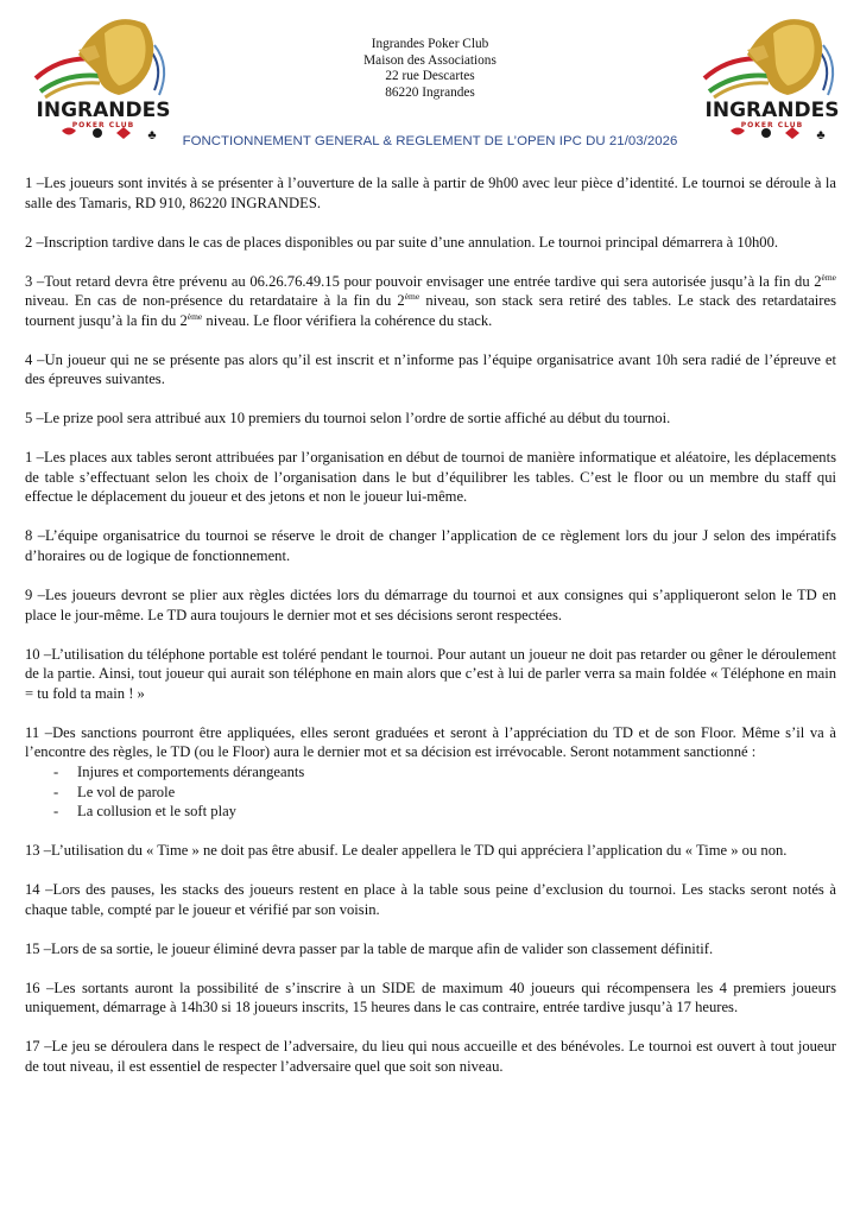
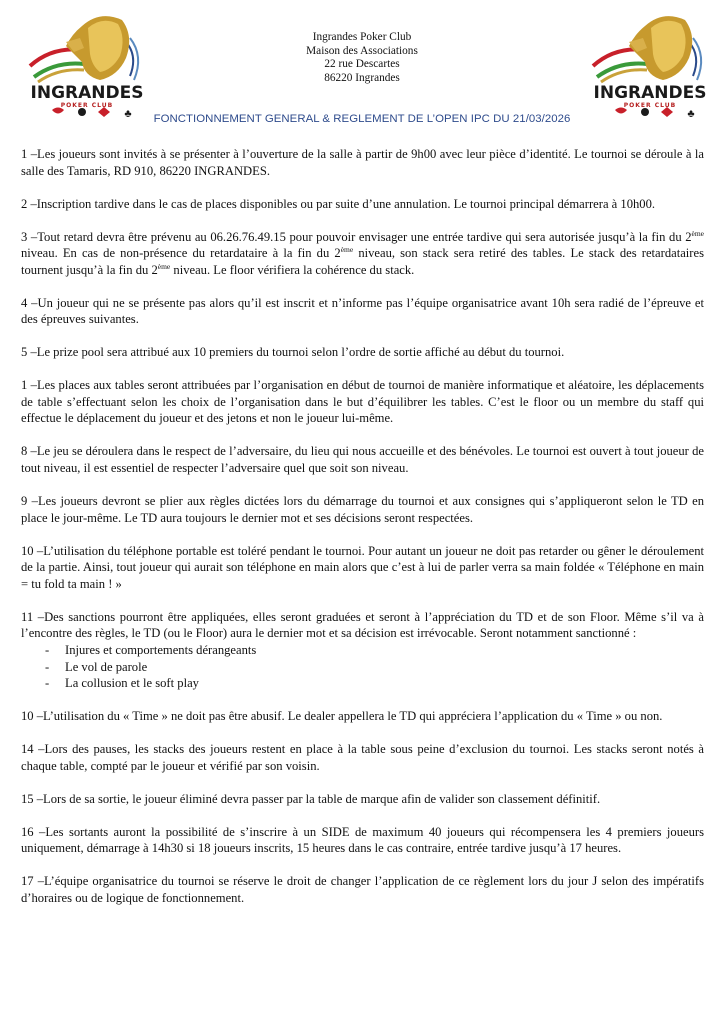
  INGRANDES
  ♣
  Ingrandes Poker Club
  Maison des Associations
  22 rue Descartes
  86220 Ingrandes
  INGRANDES
  ♣
  FONCTIONNEMENT GENERAL & REGLEMENT DE L’OPEN IPC DU 21/03/2026
  1 Les joueurs sont invités à se présenter à l’ouverture de la salle à partir de 9h00 avec leur pièce d’identité. Le tournoi se déroule à la salle des Tamaris, RD 910, 86220 INGRANDES.
  2 Inscription tardive dans le cas de places disponibles ou par suite d’une annulation. Le tournoi principal démarrera à 10h00.
  3 Tout retard devra être prévenu au 06.26.76.49.15 pour pouvoir envisager une entrée tardive qui sera autorisée jusqu’à la fin du 2ème niveau. En cas de non-présence du retardataire à la fin du 2ème niveau, son stack sera retiré des tables. Le stack des retardataires tournent jusqu’à la fin du 2ème niveau. Le floor vérifiera la cohérence du stack.
  4 Un joueur qui ne se présente pas alors qu’il est inscrit et n’informe pas l’équipe organisatrice avant 10h sera radié de l’épreuve et des épreuves suivantes.
  5 Le prize pool sera attribué aux 10 premiers du tournoi selon l’ordre de sortie affiché au début du tournoi.
  1 Les places aux tables seront attribuées par l’organisation en début de tournoi de manière informatique et aléatoire, les déplacements de table s’effectuant selon les choix de l’organisation dans le but d’équilibrer les tables. C’est le floor ou un membre du staff qui effectue le déplacement du joueur et des jetons et non le joueur lui-même.
- 8 L’équipe organisatrice du tournoi se réserve le droit de changer l’application de ce règlement lors du jour J selon des impératifs d’horaires ou de logique de fonctionnement.
+ 8 Le jeu se déroulera dans le respect de l’adversaire, du lieu qui nous accueille et des bénévoles. Le tournoi est ouvert à tout joueur de tout niveau, il est essentiel de respecter l’adversaire quel que soit son niveau.
  9 Les joueurs devront se plier aux règles dictées lors du démarrage du tournoi et aux consignes qui s’appliqueront selon le TD en place le jour-même. Le TD aura toujours le dernier mot et ses décisions seront respectées.
  10 L’utilisation du téléphone portable est toléré pendant le tournoi. Pour autant un joueur ne doit pas retarder ou gêner le déroulement de la partie. Ainsi, tout joueur qui aurait son téléphone en main alors que c’est à lui de parler verra sa main foldée « Téléphone en main = tu fold ta main ! »
  11 Des sanctions pourront être appliquées, elles seront graduées et seront à l’appréciation du TD et de son Floor. Même s’il va à l’encontre des règles, le TD (ou le Floor) aura le dernier mot et sa décision est irrévocable. Seront notamment sanctionné :
  Injures et comportements dérangeants
  Le vol de parole
  La collusion et le soft play
- 13 L’utilisation du « Time » ne doit pas être abusif. Le dealer appellera le TD qui appréciera l’application du « Time » ou non.
+ 10 L’utilisation du « Time » ne doit pas être abusif. Le dealer appellera le TD qui appréciera l’application du « Time » ou non.
  14 Lors des pauses, les stacks des joueurs restent en place à la table sous peine d’exclusion du tournoi. Les stacks seront notés à chaque table, compté par le joueur et vérifié par son voisin.
  15 Lors de sa sortie, le joueur éliminé devra passer par la table de marque afin de valider son classement définitif.
  16 Les sortants auront la possibilité de s’inscrire à un SIDE de maximum 40 joueurs qui récompensera les 4 premiers joueurs uniquement, démarrage à 14h30 si 18 joueurs inscrits, 15 heures dans le cas contraire, entrée tardive jusqu’à 17 heures.
- 17 Le jeu se déroulera dans le respect de l’adversaire, du lieu qui nous accueille et des bénévoles. Le tournoi est ouvert à tout joueur de tout niveau, il est essentiel de respecter l’adversaire quel que soit son niveau.
+ 17 L’équipe organisatrice du tournoi se réserve le droit de changer l’application de ce règlement lors du jour J selon des impératifs d’horaires ou de logique de fonctionnement.
